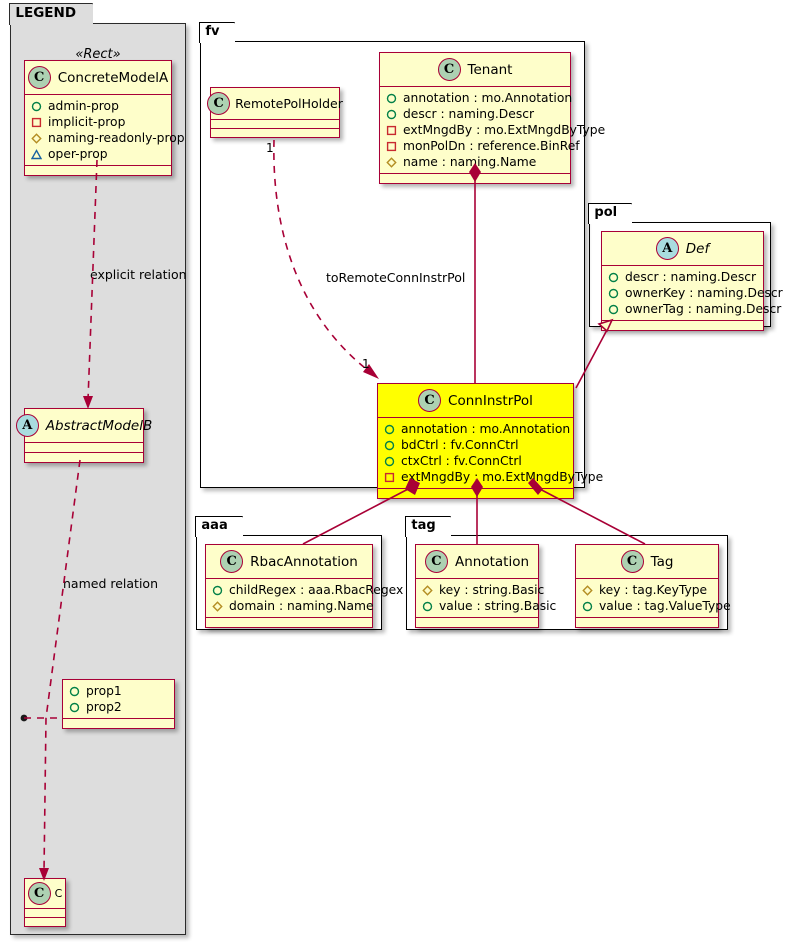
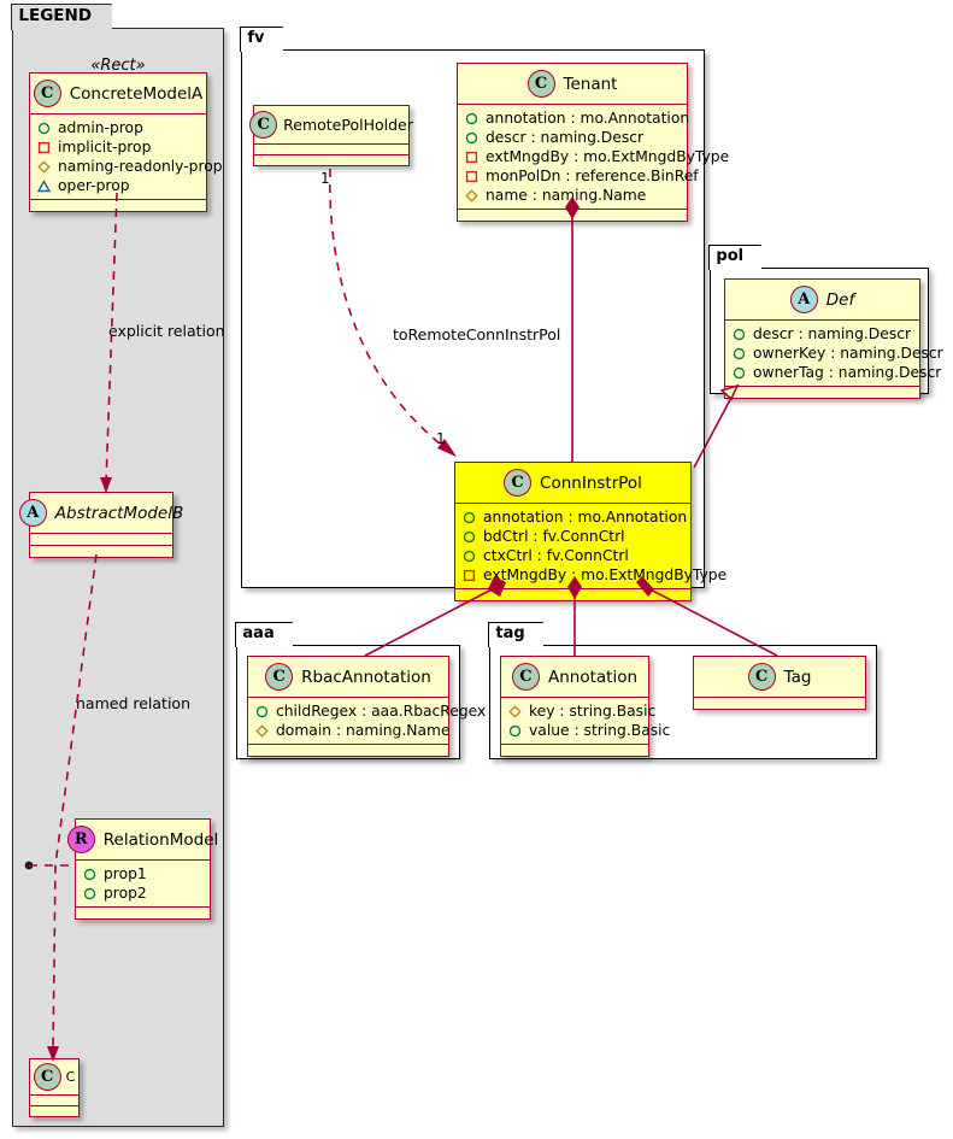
  LEGEND
  «Rect»
  C
  ConcreteModelA
  admin-prop
  implicit-prop
  naming-readonly-prop
  oper-prop
  A
  AbstractModelB
+ R
+ RelationModel
  prop1
  prop2
  C
  C
  explicit relation
  named relation
  fv
  C
  RemotePolHolder
  C
  Tenant
  annotation : mo.Annotation
  descr : naming.Descr
  extMngdBy : mo.ExtMngdByType
  monPolDn : reference.BinRef
  name : naming.Name
  C
  ConnInstrPol
  annotation : mo.Annotation
  bdCtrl : fv.ConnCtrl
  ctxCtrl : fv.ConnCtrl
  extMngdBy : mo.ExtMngdByType
  pol
  A
  Def
  descr : naming.Descr
  ownerKey : naming.Descr
  ownerTag : naming.Descr
  aaa
  C
  RbacAnnotation
  childRegex : aaa.RbacRegex
  domain : naming.Name
  tag
  C
  Annotation
  key : string.Basic
  value : string.Basic
  C
  Tag
- key : tag.KeyType
- value : tag.ValueType
  toRemoteConnInstrPol
  1
  1
